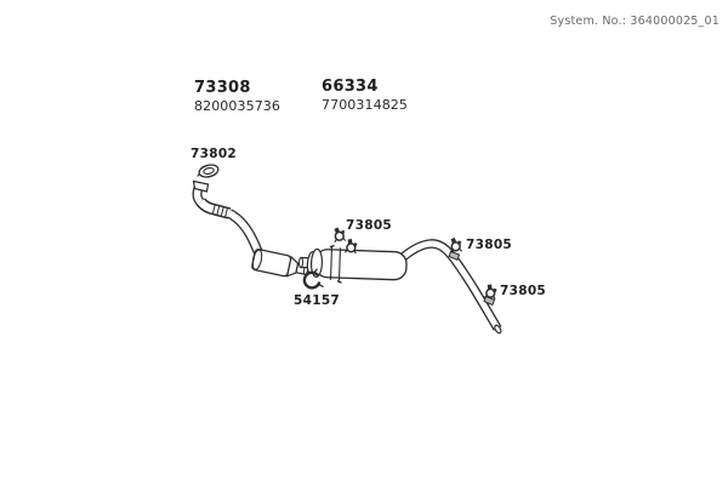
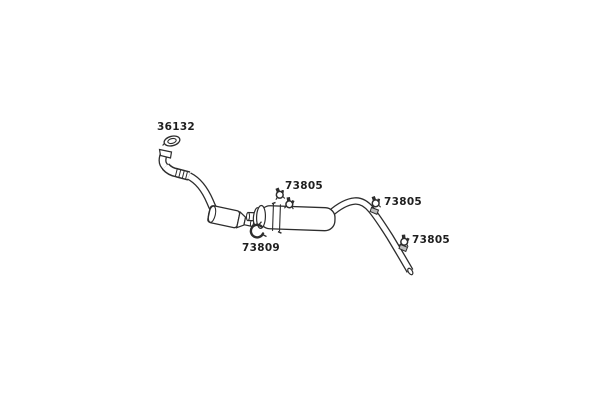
- System. No.: 364000025_01
- 73308
- 8200035736
- 66334
- 7700314825
- 73802
+ 36132
  73805
  73805
  73805
- 54157
+ 73809
